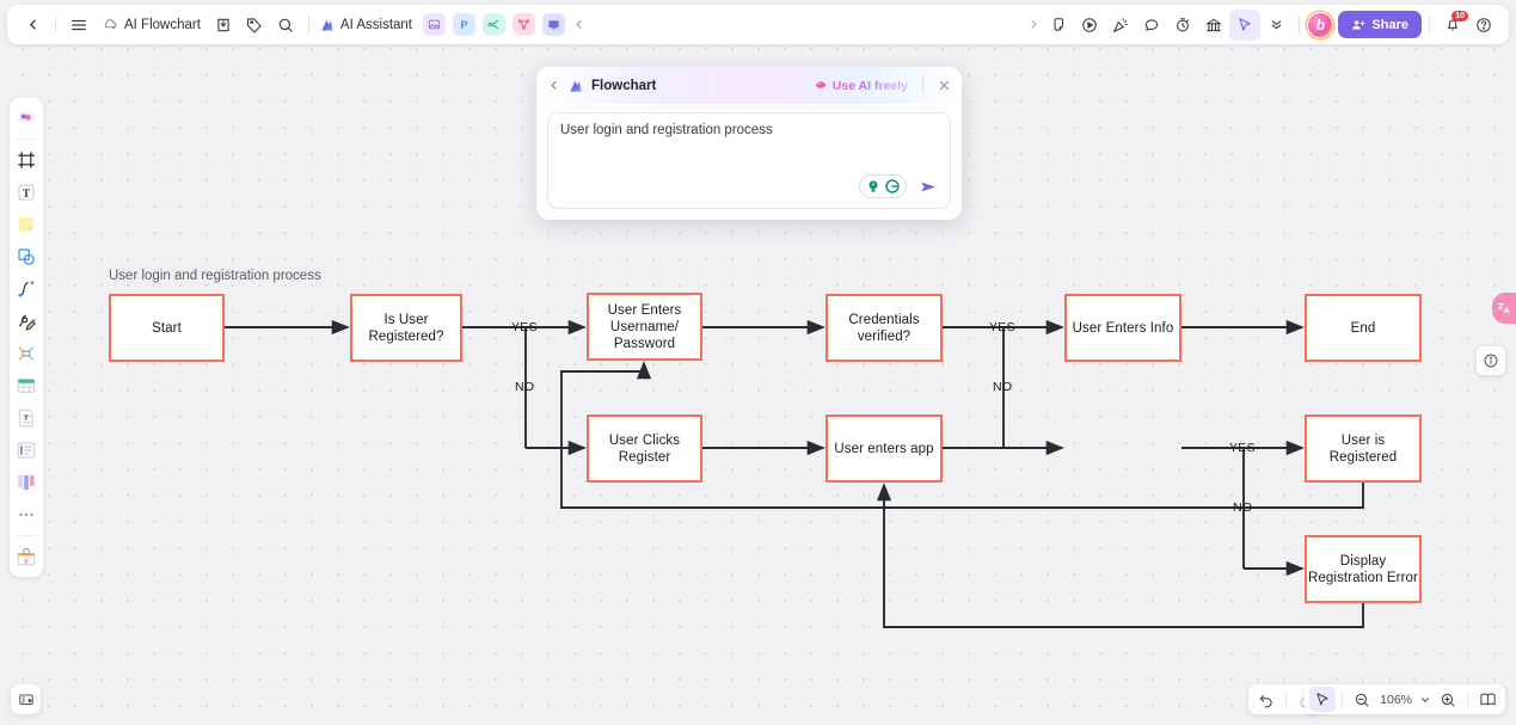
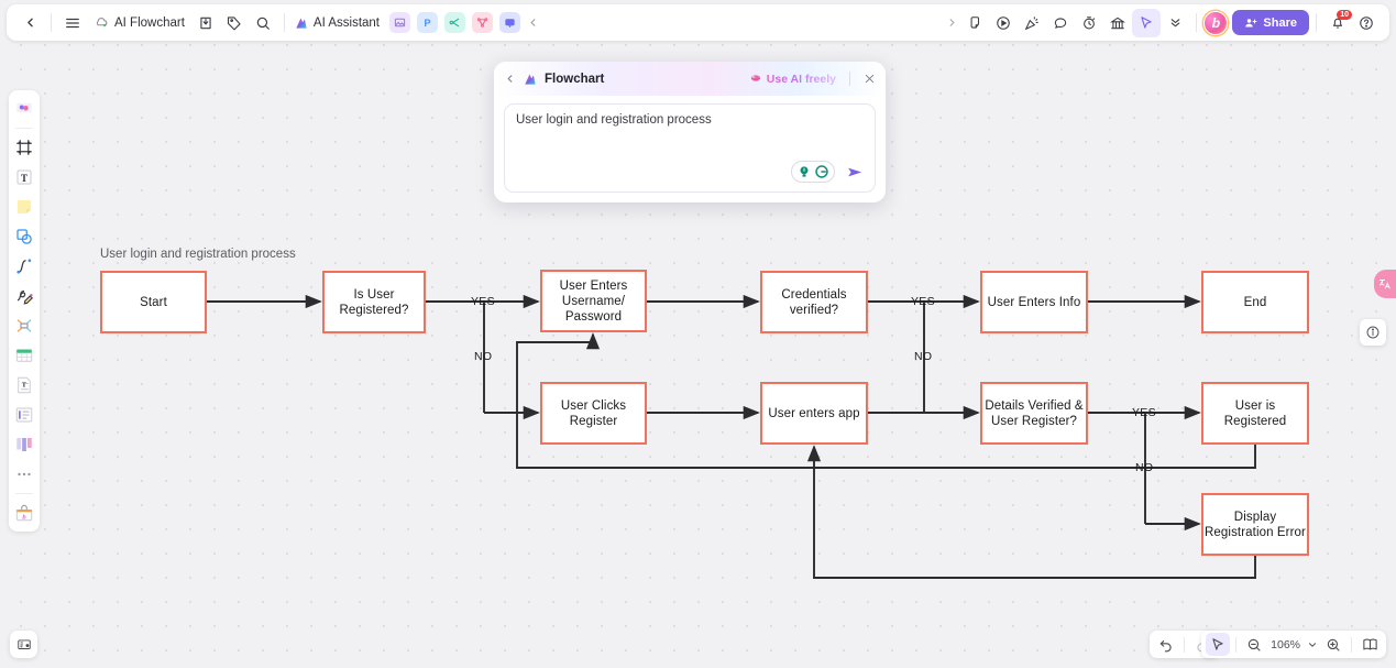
  User login and registration process
  Start
  Is User Registered?
  User Enters Username/ Password
  Credentials verified?
  User Enters Info
  End
  User Clicks Register
  User enters app
+ Details Verified & User Register?
  User is Registered
  Display Registration Error
  YES
  NO
  YES
  NO
  YES
  NO
  AI Flowchart
  AI Assistant
  P
  b
  Share
  T
  Flowchart
  Use AI freely
  User login and registration process
  106%
